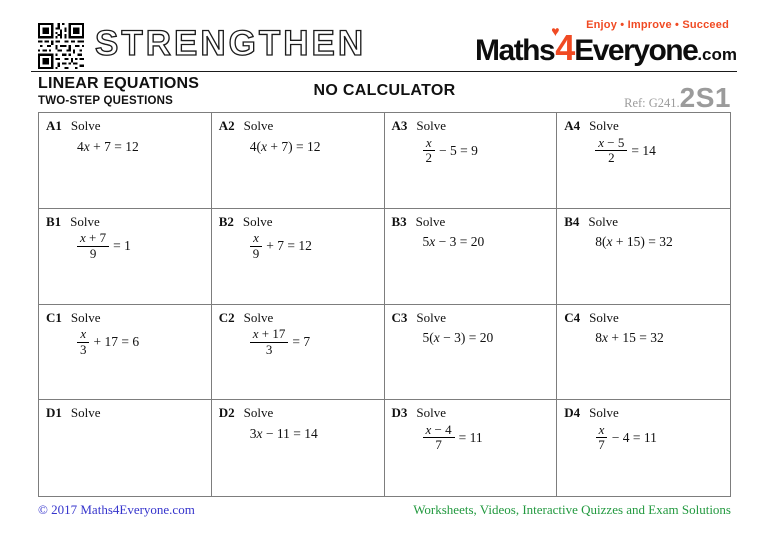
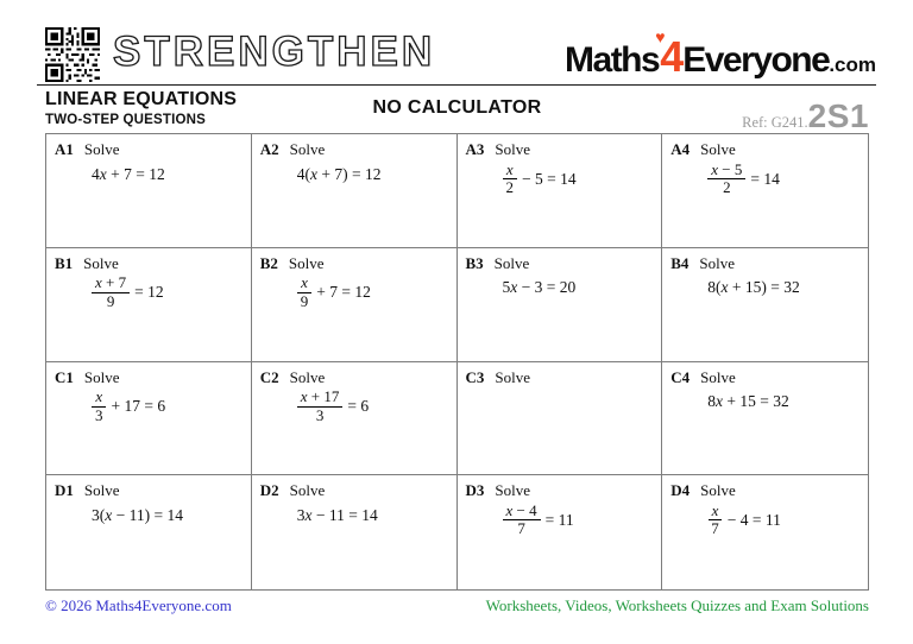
  STRENGTHEN
- Enjoy • Improve • Succeed
  Maths
  ♥
  4
  Everyone
  .com
  LINEAR EQUATIONS
  TWO-STEP QUESTIONS
  NO CALCULATOR
  Ref: G241.
  2S1
  A1
  Solve
  4x + 7 = 12
  A2
  Solve
  4(x + 7) = 12
  A3
  Solve
  x
  2
- − 5 = 9
+ − 5 = 14
  A4
  Solve
  x − 5
  2
  = 14
  B1
  Solve
  x + 7
  9
- = 1
+ = 12
  B2
  Solve
  x
  9
  + 7 = 12
  B3
  Solve
  5x − 3 = 20
  B4
  Solve
  8(x + 15) = 32
  C1
  Solve
  x
  3
  + 17 = 6
  C2
  Solve
  x + 17
  3
- = 7
+ = 6
  C3
  Solve
- 5(x − 3) = 20
  C4
  Solve
  8x + 15 = 32
  D1
  Solve
+ 3(x − 11) = 14
  D2
  Solve
  3x − 11 = 14
  D3
  Solve
  x − 4
  7
  = 11
  D4
  Solve
  x
  7
  − 4 = 11
- © 2017 Maths4Everyone.com
+ © 2026 Maths4Everyone.com
- Worksheets, Videos, Interactive Quizzes and Exam Solutions
+ Worksheets, Videos, Worksheets Quizzes and Exam Solutions
